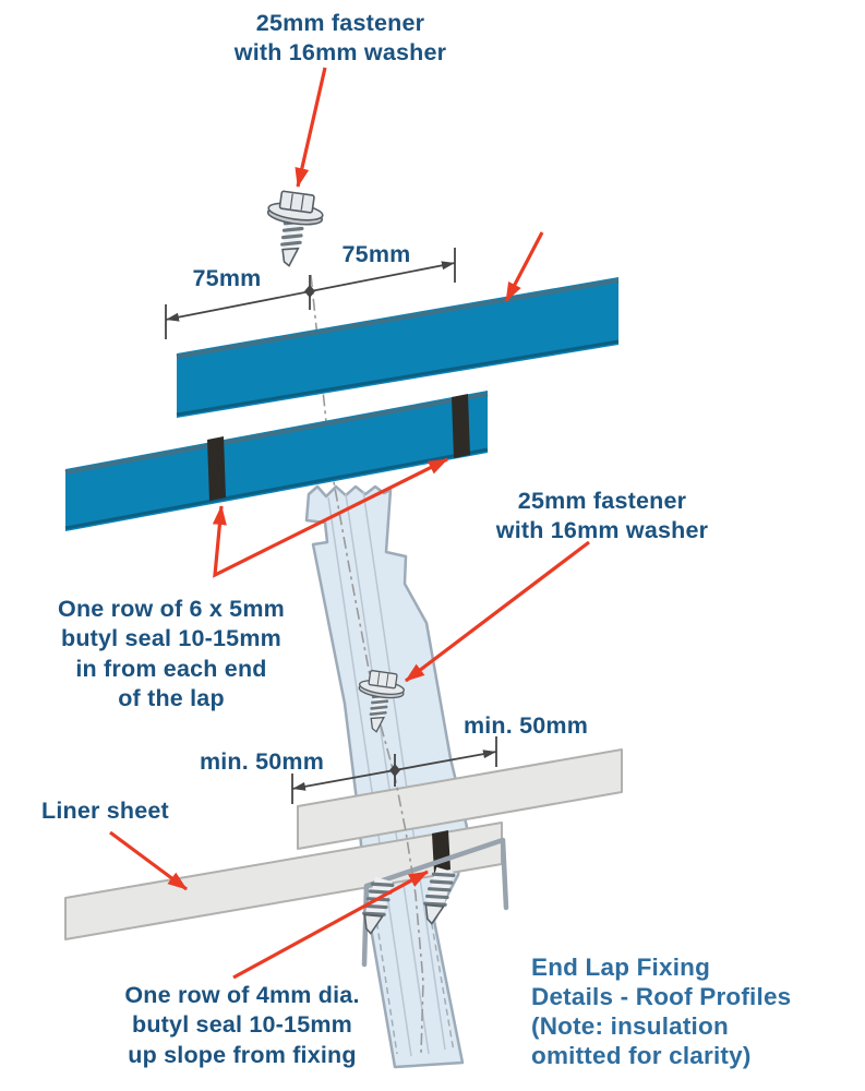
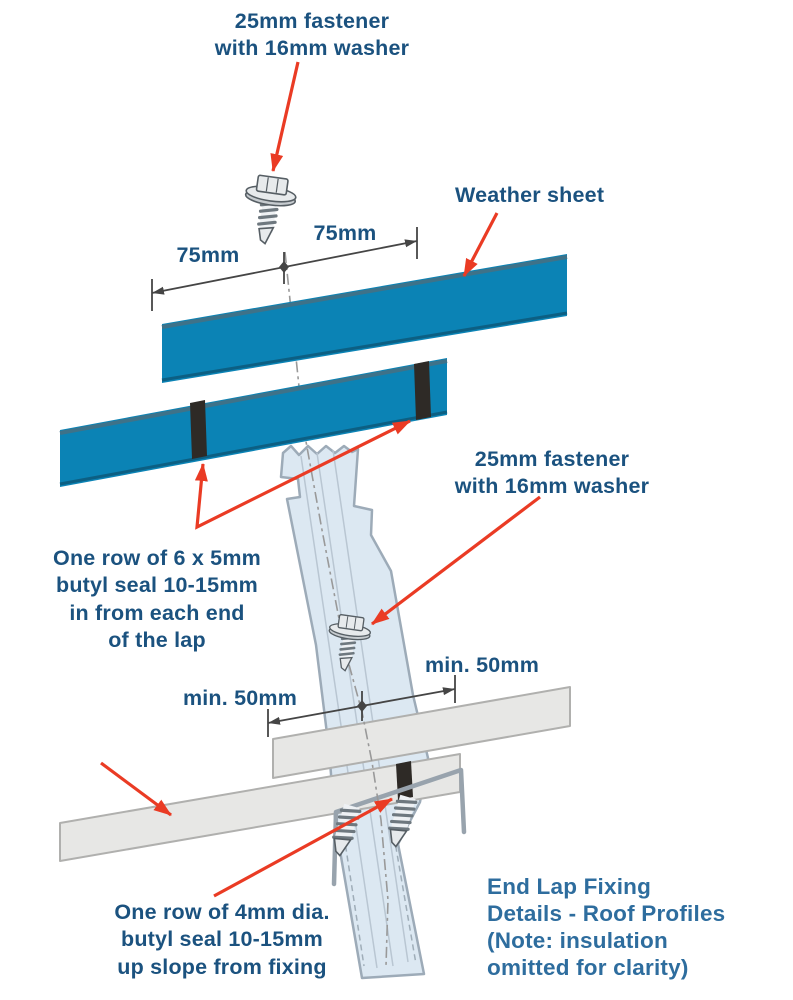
  25mm fastener
  with 16mm washer
+ Weather sheet
  75mm
  75mm
  25mm fastener
  with 16mm washer
  One row of 6 x 5mm
  butyl seal 10-15mm
  in from each end
  of the lap
  min. 50mm
  min. 50mm
- Liner sheet
  One row of 4mm dia.
  butyl seal 10-15mm
  up slope from fixing
  End Lap Fixing
  Details - Roof Profiles
  (Note: insulation
  omitted for clarity)
